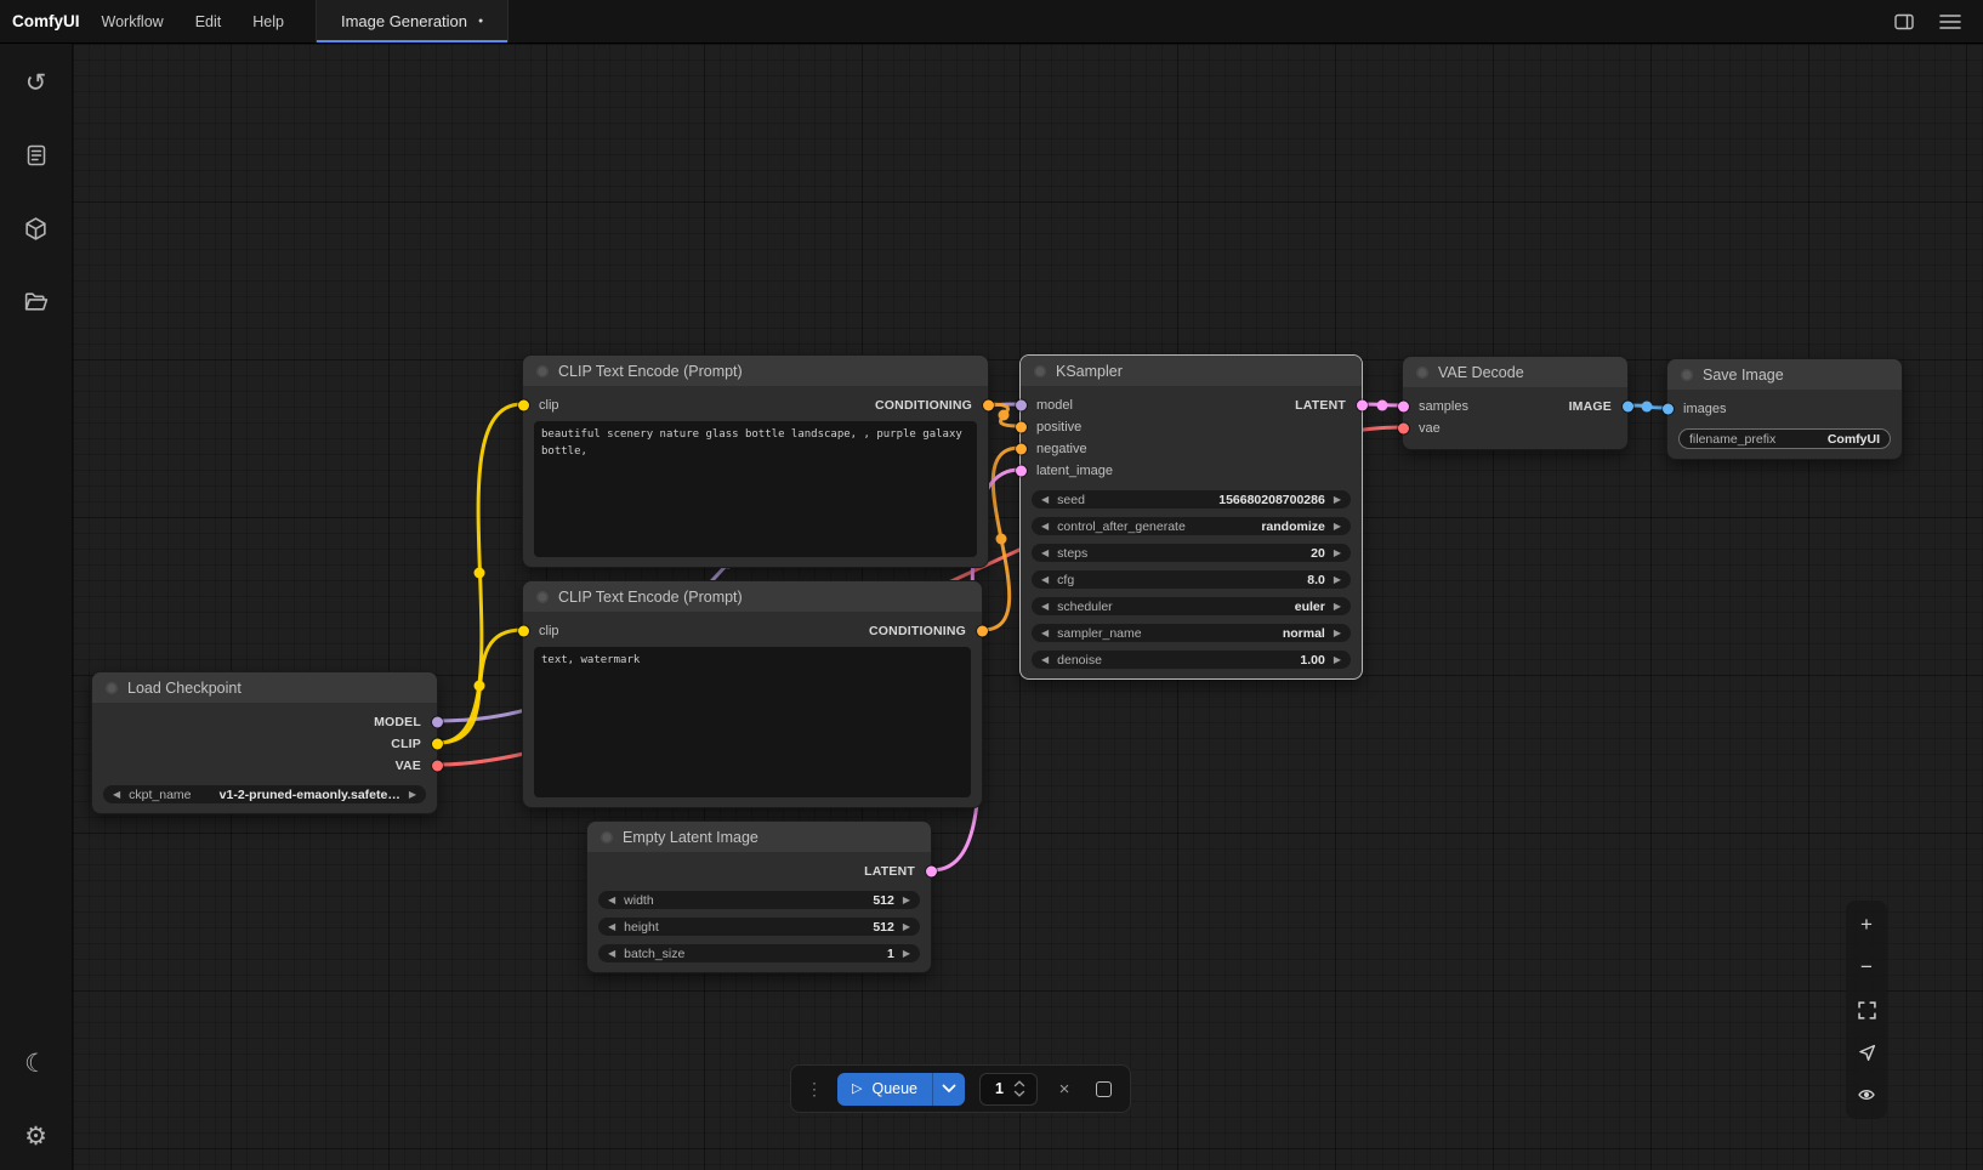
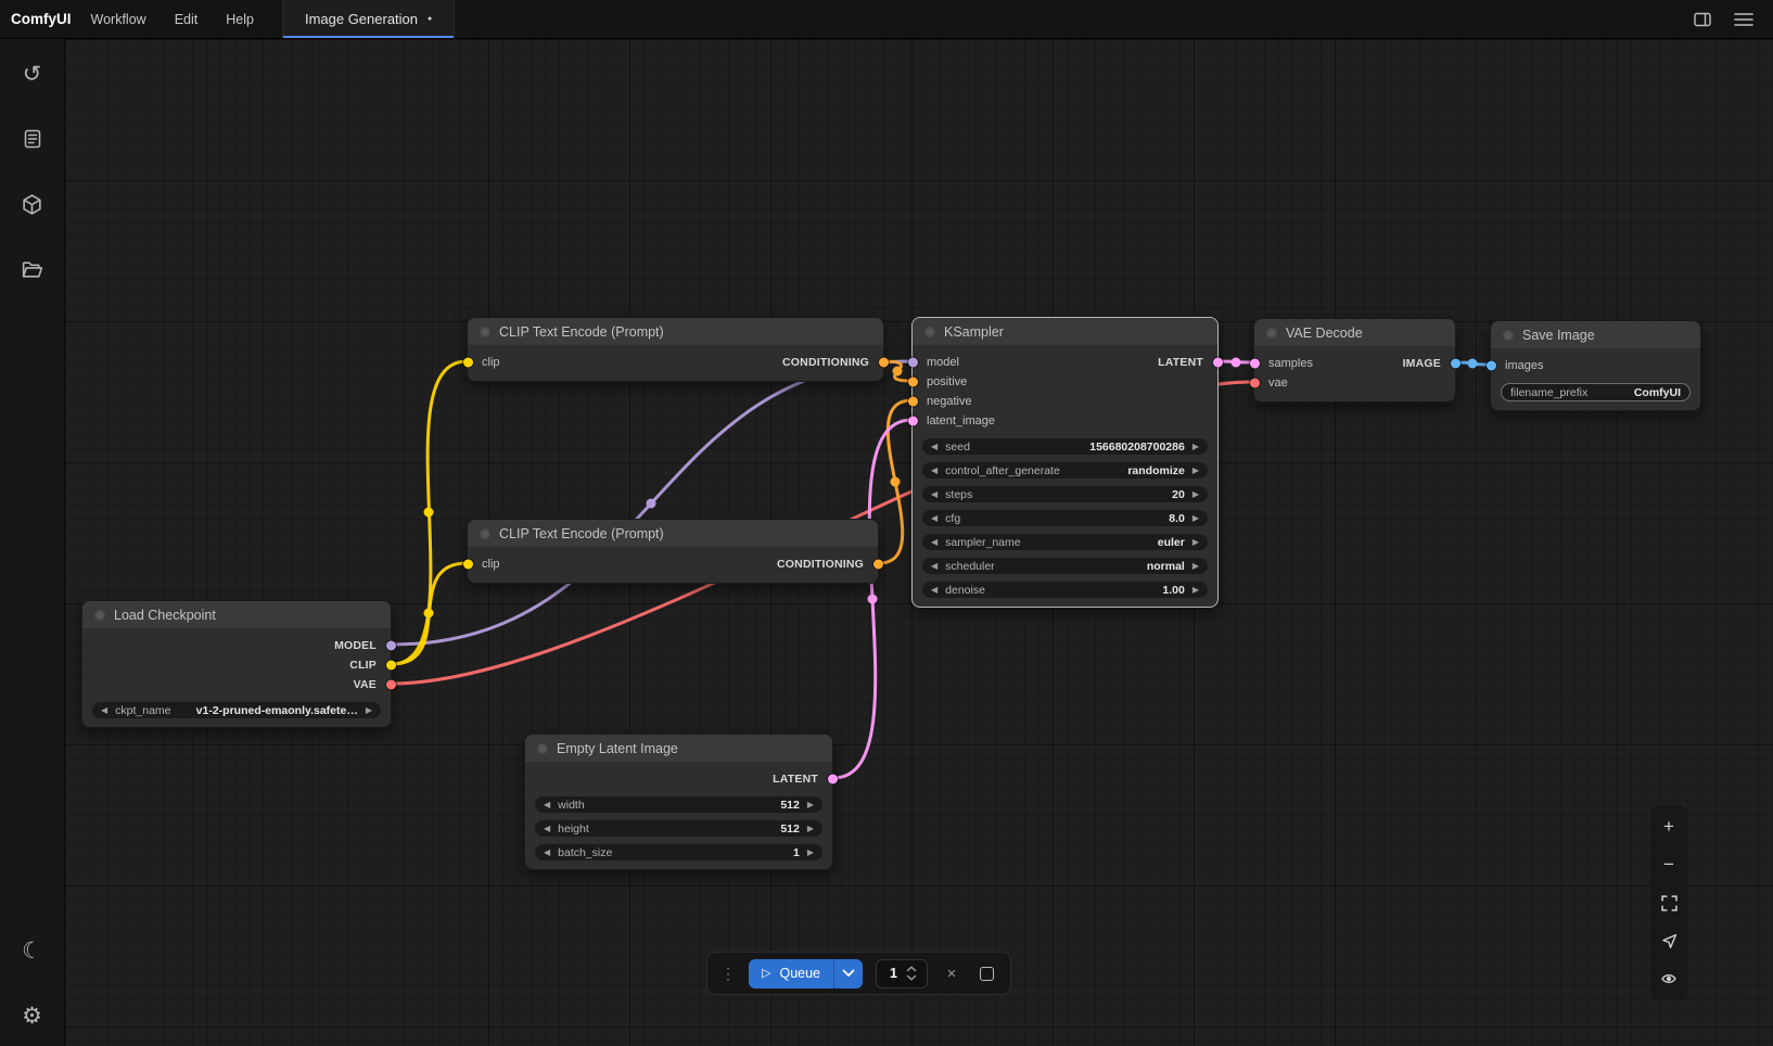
  CLIP Text Encode (Prompt)
  clip
  CONDITIONING
- beautiful scenery nature glass bottle landscape, , purple galaxy bottle,
  CLIP Text Encode (Prompt)
  clip
  CONDITIONING
- text, watermark
  Load Checkpoint
  MODEL
  CLIP
  VAE
  ◀
  ckpt_name
  v1-2-pruned-emaonly.safete…
  ▶
  Empty Latent Image
  LATENT
  ◀
  width
  512
  ▶
  ◀
  height
  512
  ▶
  ◀
  batch_size
  1
  ▶
  KSampler
  model
  LATENT
  positive
  negative
  latent_image
  ◀
  seed
  156680208700286
  ▶
  ◀
  control_after_generate
  randomize
  ▶
  ◀
  steps
  20
  ▶
  ◀
  cfg
  8.0
  ▶
  ◀
- scheduler
+ sampler_name
  euler
  ▶
  ◀
- sampler_name
+ scheduler
  normal
  ▶
  ◀
  denoise
  1.00
  ▶
  VAE Decode
  samples
  IMAGE
  vae
  Save Image
  images
  filename_prefix
  ComfyUI
  ⋮
  ▷
  Queue
  1
  ×
  +
  −
  ComfyUI
  Workflow
  Edit
  Help
  Image Generation
  ↺
  ☾
  ⚙
